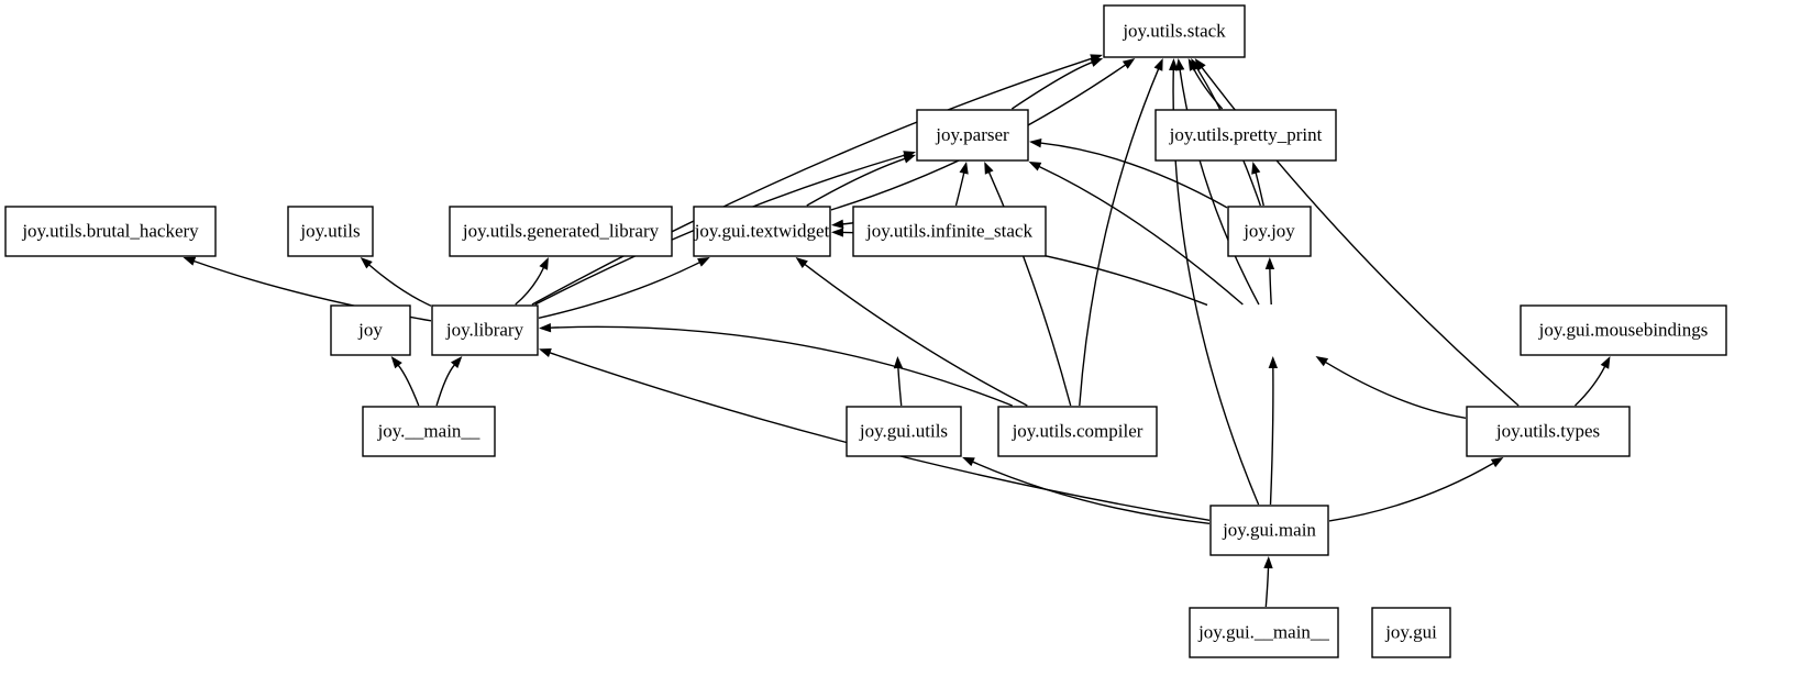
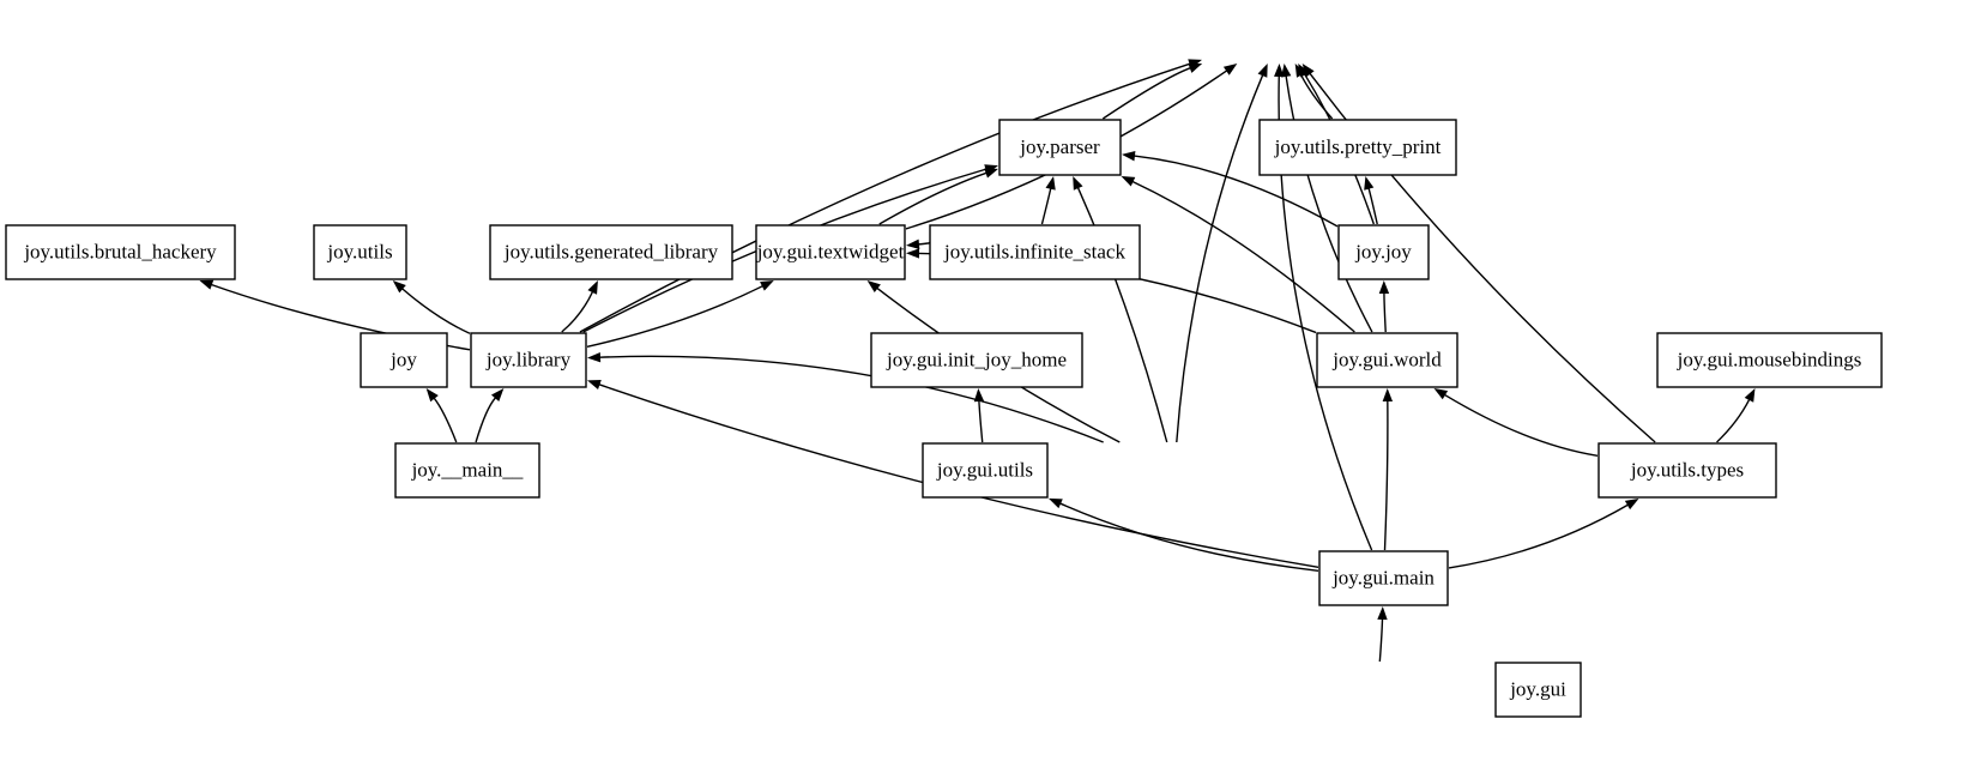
- joy.utils.stack
  joy.parser
  joy.utils.pretty_print
  joy.utils.brutal_hackery
  joy.utils
  joy.utils.generated_library
  joy.gui.textwidget
  joy.utils.infinite_stack
  joy.joy
  joy
  joy.library
+ joy.gui.init_joy_home
+ joy.gui.world
  joy.gui.mousebindings
  joy.__main__
  joy.gui.utils
- joy.utils.compiler
  joy.utils.types
  joy.gui.main
- joy.gui.__main__
  joy.gui
